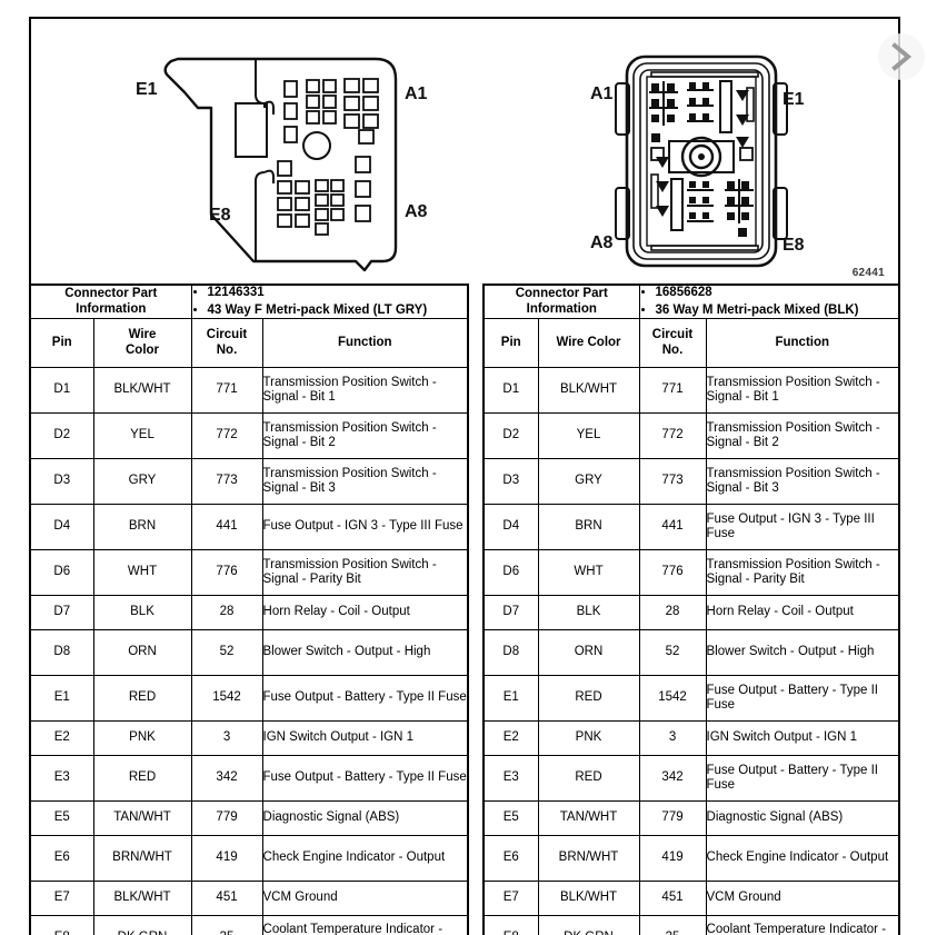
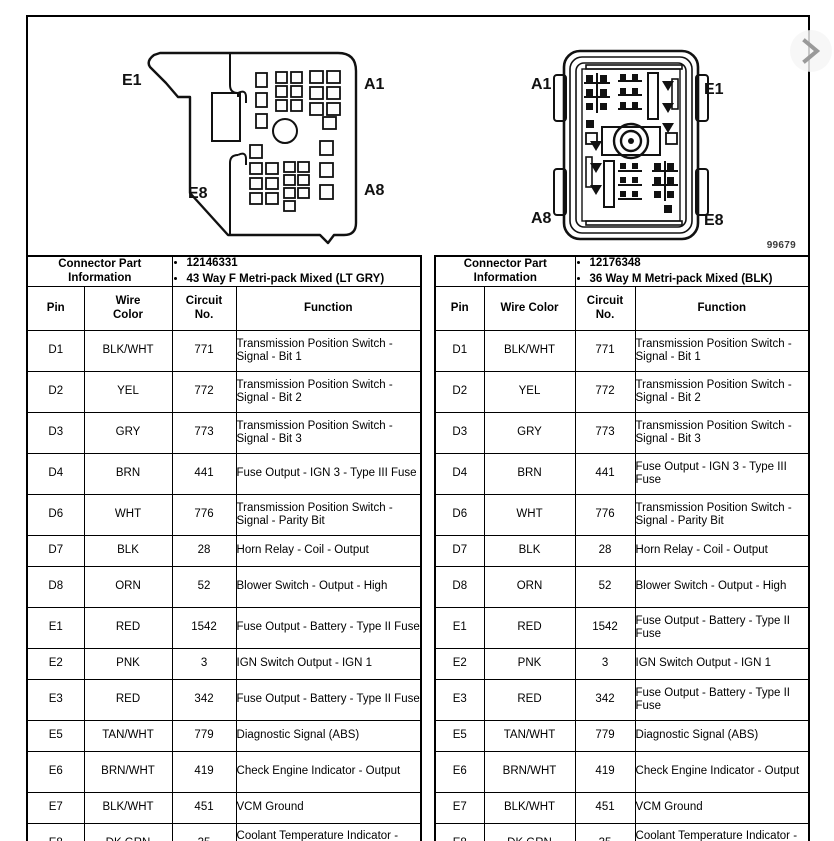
  E1
  A1
  E8
  A8
  A1
  E1
  A8
  E8
- 62441
+ 99679
  Connector Part Information	12146331 43 Way F Metri-pack Mixed (LT GRY)
  Pin	Wire Color	Circuit No.	Function
  D1	BLK/WHT	771	Transmission Position Switch - Signal - Bit 1
  D2	YEL	772	Transmission Position Switch - Signal - Bit 2
  D3	GRY	773	Transmission Position Switch - Signal - Bit 3
  D4	BRN	441	Fuse Output - IGN 3 - Type III Fuse
  D6	WHT	776	Transmission Position Switch - Signal - Parity Bit
  D7	BLK	28	Horn Relay - Coil - Output
  D8	ORN	52	Blower Switch - Output - High
  E1	RED	1542	Fuse Output - Battery - Type II Fuse
  E2	PNK	3	IGN Switch Output - IGN 1
  E3	RED	342	Fuse Output - Battery - Type II Fuse
  E5	TAN/WHT	779	Diagnostic Signal (ABS)
  E6	BRN/WHT	419	Check Engine Indicator - Output
  E7	BLK/WHT	451	VCM Ground
- Connector Part Information	16856628 36 Way M Metri-pack Mixed (BLK)
+ Connector Part Information	12176348 36 Way M Metri-pack Mixed (BLK)
  Pin	Wire Color	Circuit No.	Function
  D1	BLK/WHT	771	Transmission Position Switch - Signal - Bit 1
  D2	YEL	772	Transmission Position Switch - Signal - Bit 2
  D3	GRY	773	Transmission Position Switch - Signal - Bit 3
  D4	BRN	441	Fuse Output - IGN 3 - Type III Fuse
  D6	WHT	776	Transmission Position Switch - Signal - Parity Bit
  D7	BLK	28	Horn Relay - Coil - Output
  D8	ORN	52	Blower Switch - Output - High
  E1	RED	1542	Fuse Output - Battery - Type II Fuse
  E2	PNK	3	IGN Switch Output - IGN 1
  E3	RED	342	Fuse Output - Battery - Type II Fuse
  E5	TAN/WHT	779	Diagnostic Signal (ABS)
  E6	BRN/WHT	419	Check Engine Indicator - Output
  E7	BLK/WHT	451	VCM Ground
